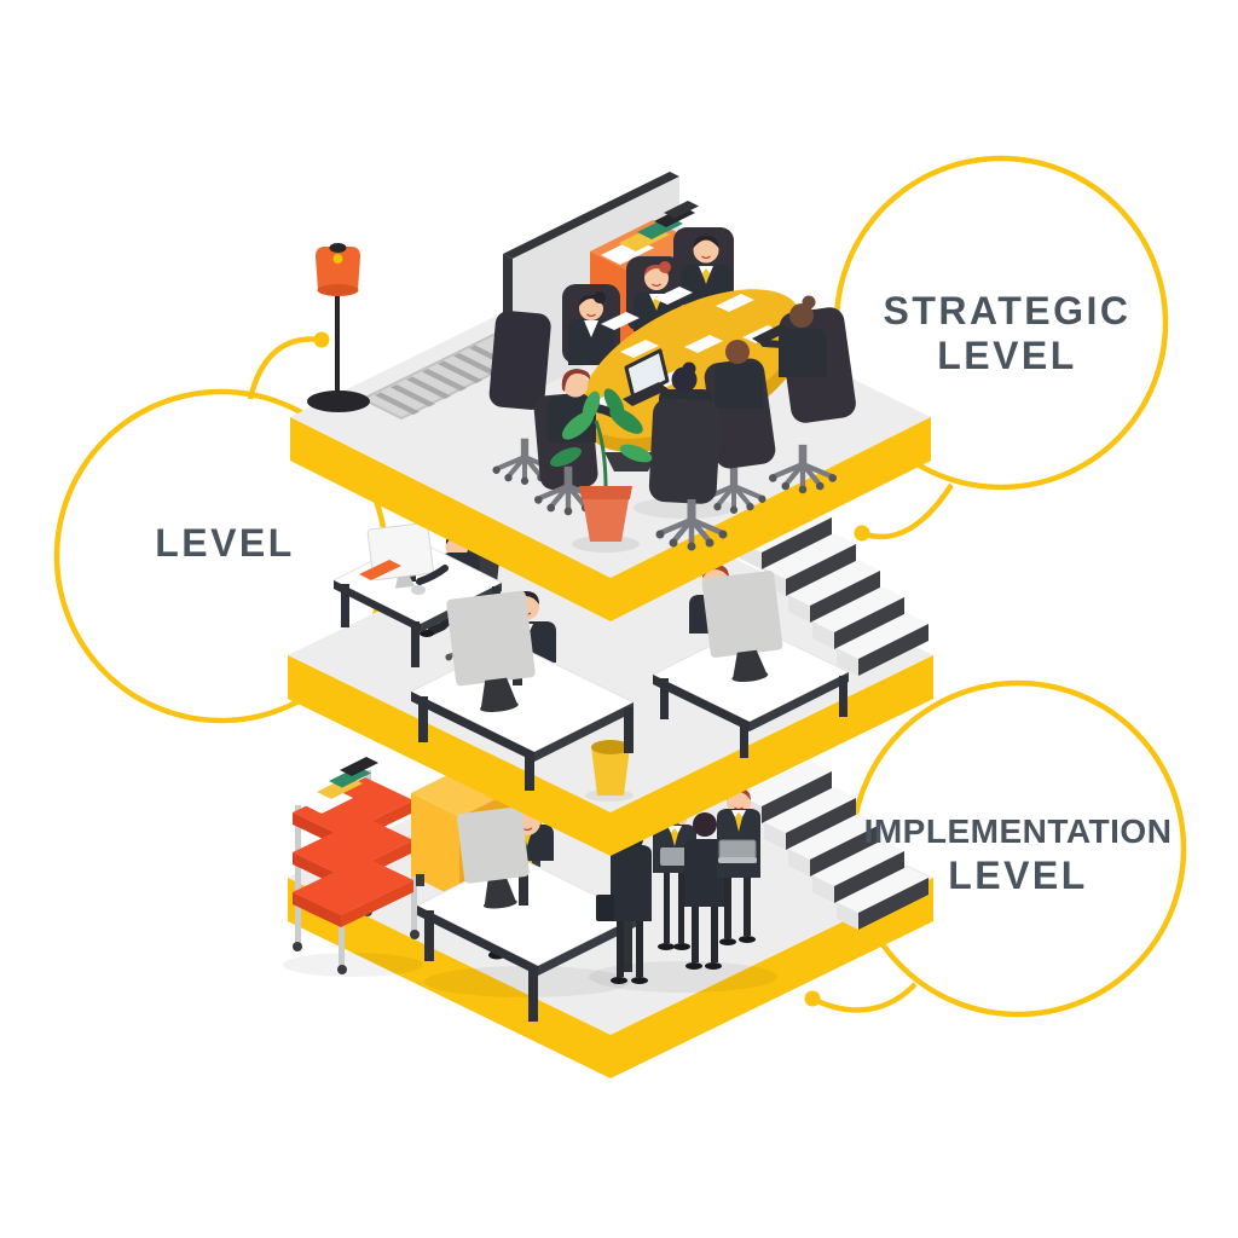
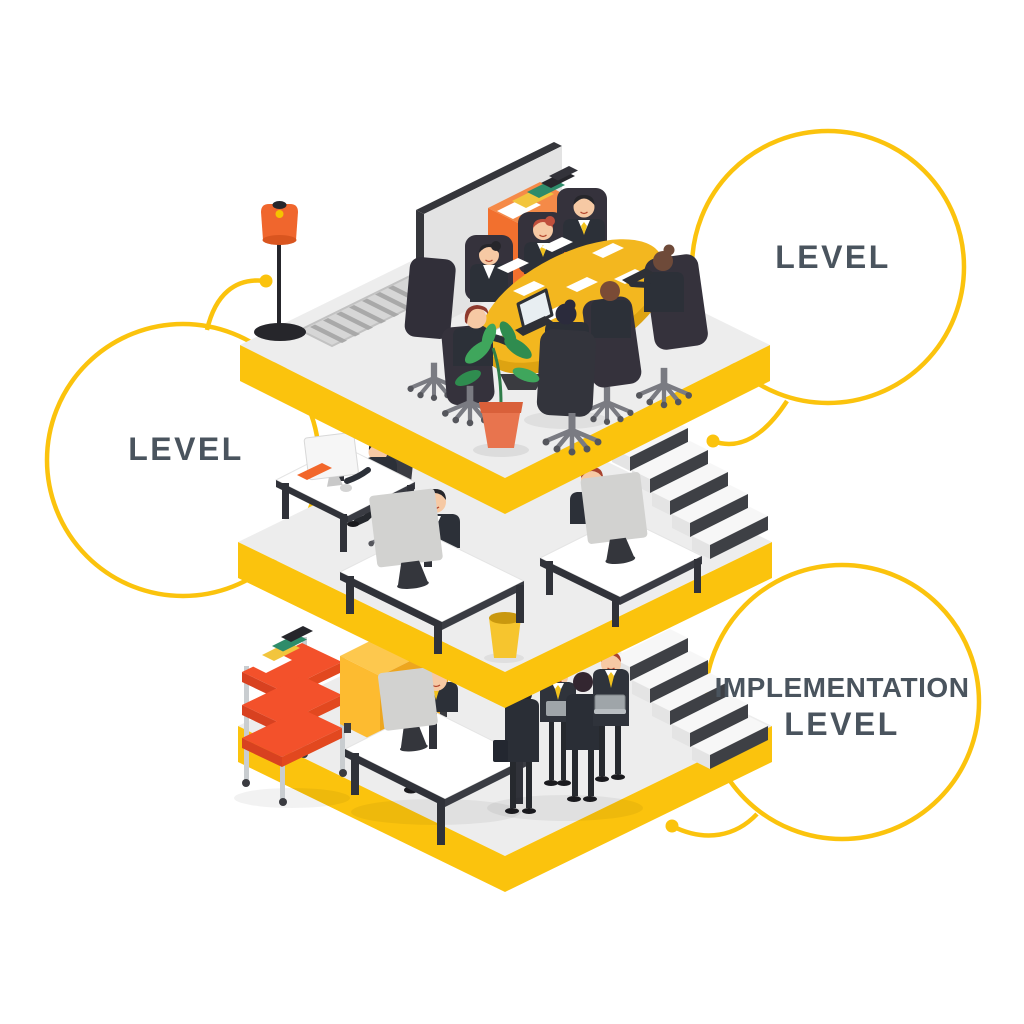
- STRATEGIC
  LEVEL
  LEVEL
  IMPLEMENTATION
  LEVEL
